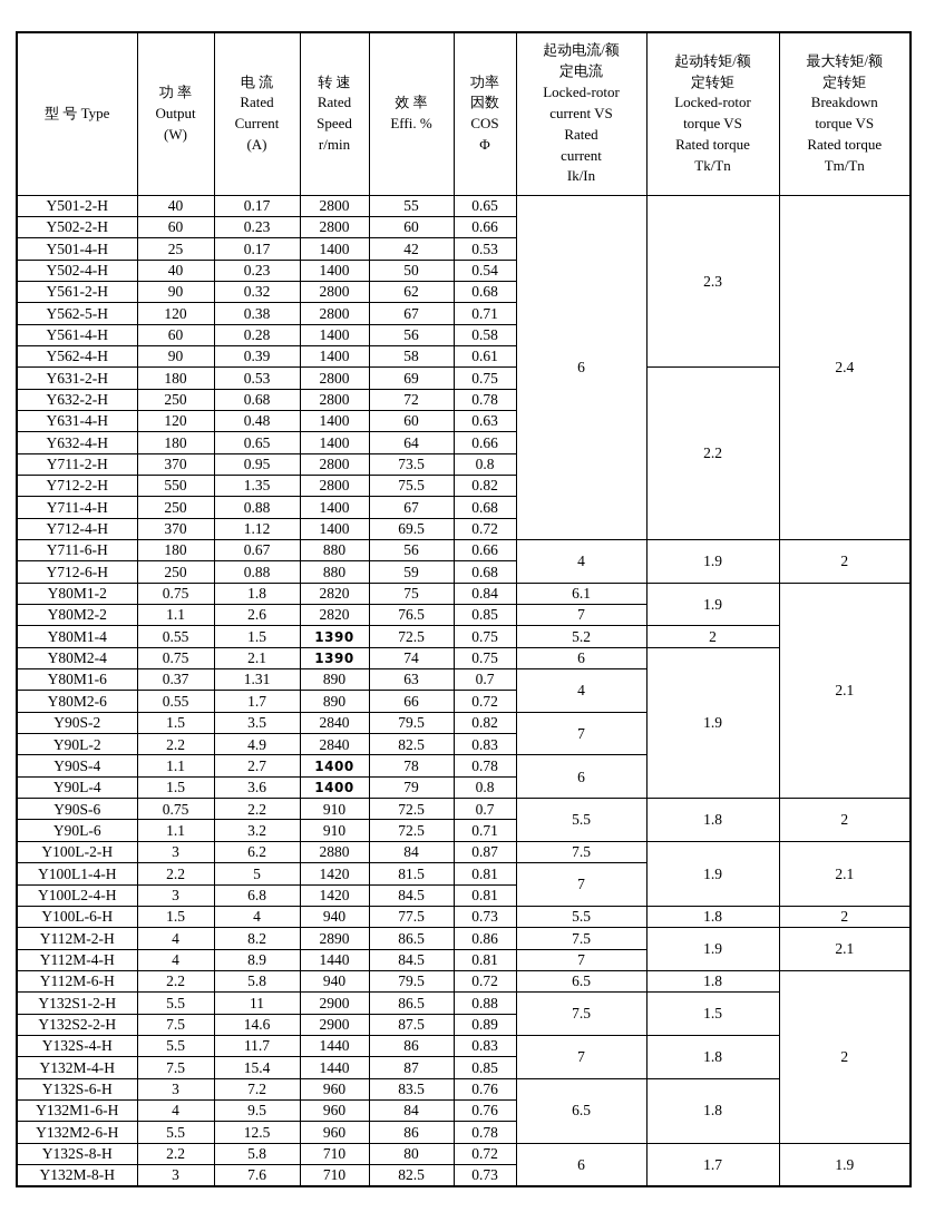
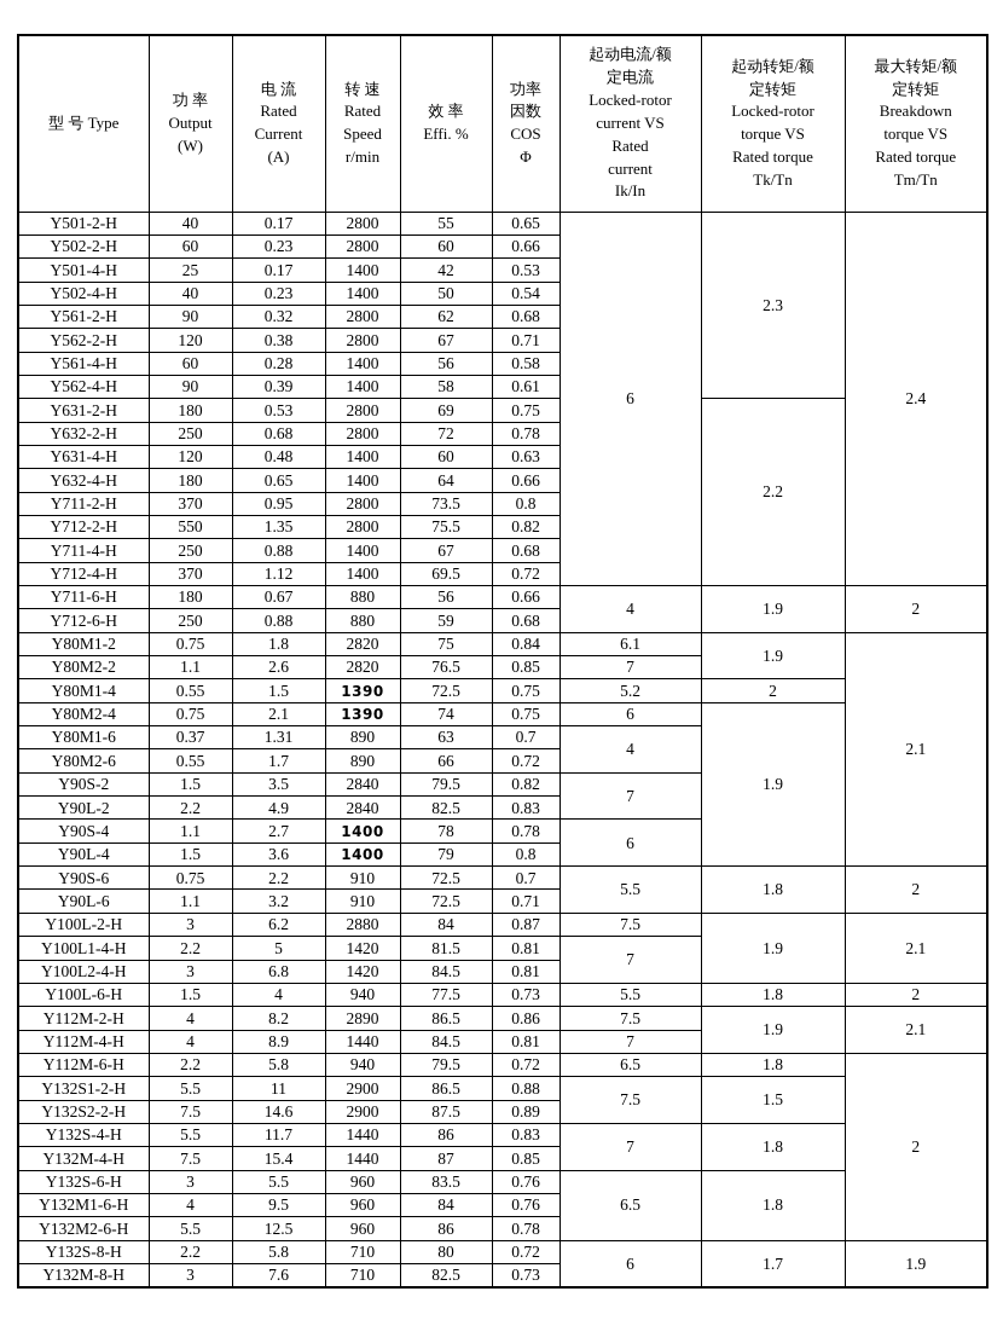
  型 号 Type	功 率 Output (W)	电 流 Rated Current (A)	转 速 Rated Speed r/min	效 率 Effi. %	功率 因数 COS Φ	起动电流/额 定电流 Locked-rotor current VS Rated current Ik/In	起动转矩/额 定转矩 Locked-rotor torque VS Rated torque Tk/Tn	最大转矩/额 定转矩 Breakdown torque VS Rated torque Tm/Tn
  Y501-2-H	40	0.17	2800	55	0.65	6	2.3	2.4
  Y502-2-H	60	0.23	2800	60	0.66
  Y501-4-H	25	0.17	1400	42	0.53
  Y502-4-H	40	0.23	1400	50	0.54
  Y561-2-H	90	0.32	2800	62	0.68
- Y562-5-H	120	0.38	2800	67	0.71
+ Y562-2-H	120	0.38	2800	67	0.71
  Y561-4-H	60	0.28	1400	56	0.58
  Y562-4-H	90	0.39	1400	58	0.61
  Y631-2-H	180	0.53	2800	69	0.75	2.2
  Y632-2-H	250	0.68	2800	72	0.78
  Y631-4-H	120	0.48	1400	60	0.63
  Y632-4-H	180	0.65	1400	64	0.66
  Y711-2-H	370	0.95	2800	73.5	0.8
  Y712-2-H	550	1.35	2800	75.5	0.82
  Y711-4-H	250	0.88	1400	67	0.68
  Y712-4-H	370	1.12	1400	69.5	0.72
  Y711-6-H	180	0.67	880	56	0.66	4	1.9	2
  Y712-6-H	250	0.88	880	59	0.68
  Y80M1-2	0.75	1.8	2820	75	0.84	6.1	1.9	2.1
  Y80M2-2	1.1	2.6	2820	76.5	0.85	7
  Y80M1-4	0.55	1.5	1390	72.5	0.75	5.2	2
  Y80M2-4	0.75	2.1	1390	74	0.75	6	1.9
  Y80M1-6	0.37	1.31	890	63	0.7	4
  Y80M2-6	0.55	1.7	890	66	0.72
  Y90S-2	1.5	3.5	2840	79.5	0.82	7
  Y90L-2	2.2	4.9	2840	82.5	0.83
  Y90S-4	1.1	2.7	1400	78	0.78	6
  Y90L-4	1.5	3.6	1400	79	0.8
  Y90S-6	0.75	2.2	910	72.5	0.7	5.5	1.8	2
  Y90L-6	1.1	3.2	910	72.5	0.71
  Y100L-2-H	3	6.2	2880	84	0.87	7.5	1.9	2.1
  Y100L1-4-H	2.2	5	1420	81.5	0.81	7
  Y100L2-4-H	3	6.8	1420	84.5	0.81
  Y100L-6-H	1.5	4	940	77.5	0.73	5.5	1.8	2
  Y112M-2-H	4	8.2	2890	86.5	0.86	7.5	1.9	2.1
  Y112M-4-H	4	8.9	1440	84.5	0.81	7
  Y112M-6-H	2.2	5.8	940	79.5	0.72	6.5	1.8	2
  Y132S1-2-H	5.5	11	2900	86.5	0.88	7.5	1.5
  Y132S2-2-H	7.5	14.6	2900	87.5	0.89
  Y132S-4-H	5.5	11.7	1440	86	0.83	7	1.8
  Y132M-4-H	7.5	15.4	1440	87	0.85
- Y132S-6-H	3	7.2	960	83.5	0.76	6.5	1.8
+ Y132S-6-H	3	5.5	960	83.5	0.76	6.5	1.8
  Y132M1-6-H	4	9.5	960	84	0.76
  Y132M2-6-H	5.5	12.5	960	86	0.78
  Y132S-8-H	2.2	5.8	710	80	0.72	6	1.7	1.9
  Y132M-8-H	3	7.6	710	82.5	0.73
